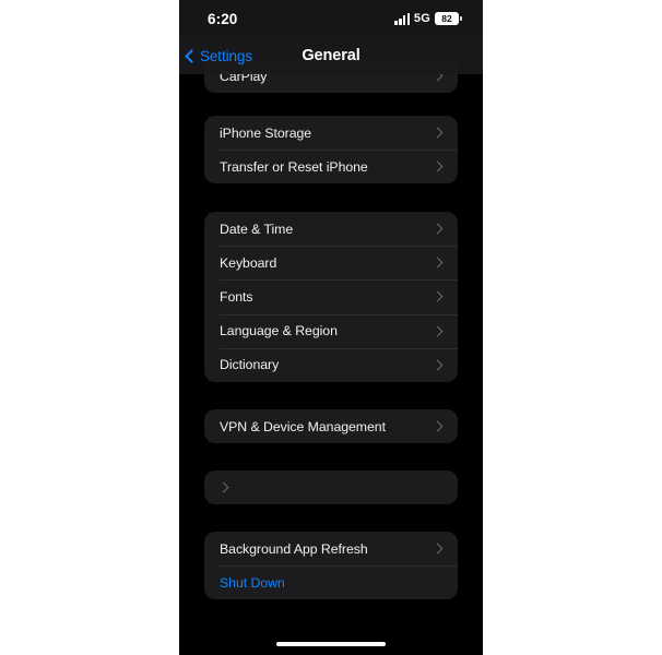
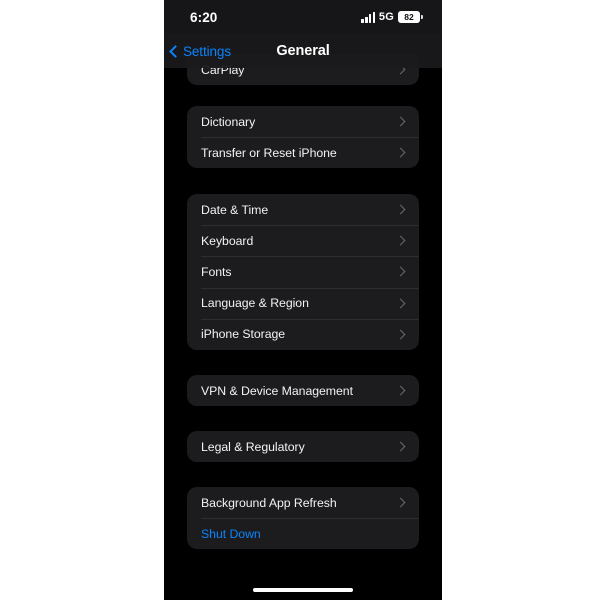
  CarPlay
- iPhone Storage
+ Dictionary
  Transfer or Reset iPhone
  Date & Time
  Keyboard
  Fonts
  Language & Region
- Dictionary
+ iPhone Storage
  VPN & Device Management
+ Legal & Regulatory
  Background App Refresh
  Shut Down
  6:20
  5G
  82
  Settings
  General
